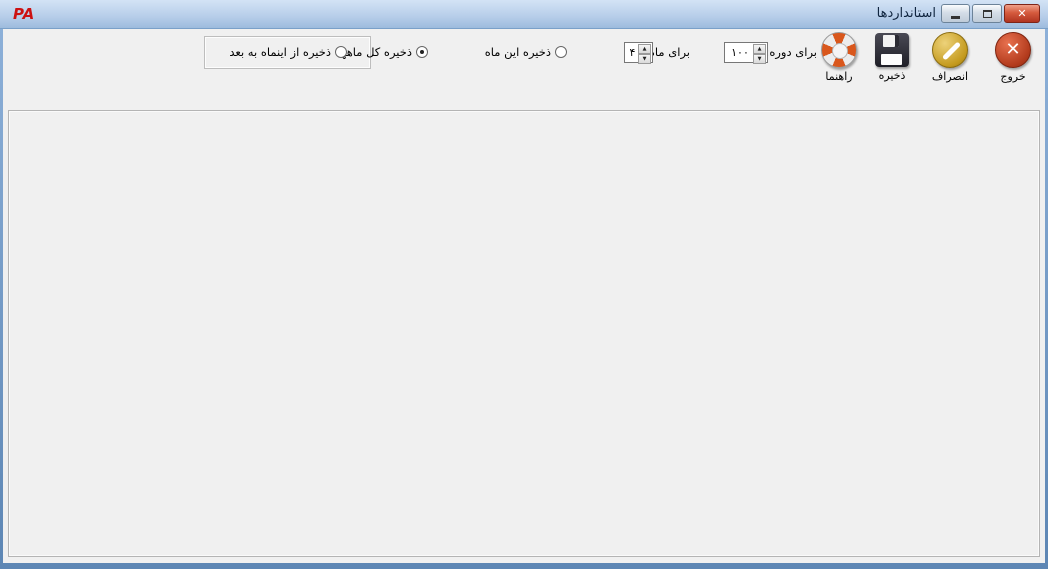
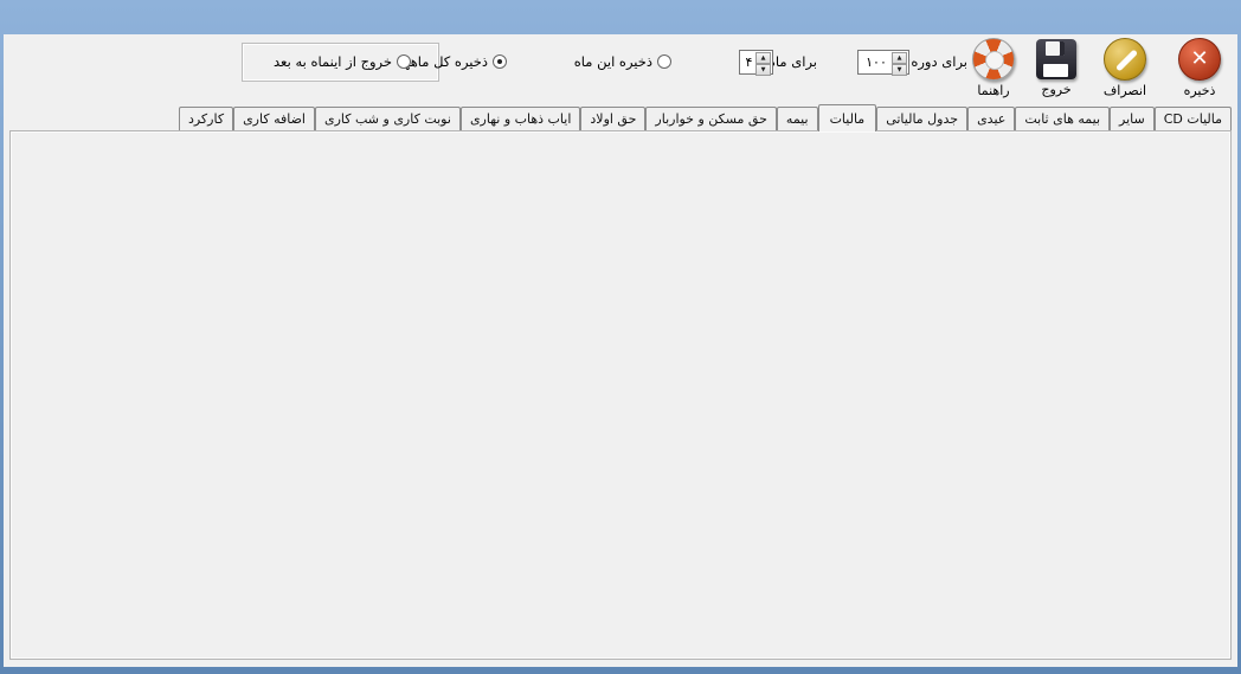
- PA
- استانداردها
- ✕
- خروج
+ ذخیره
  انصراف
- ذخیره
+ خروج
  راهنما
  برای دوره
  ۱۰۰
  برای ما
  ۴
  ذخیره این ماه
  ذخیره کل ماه
- ذخیره از اینماه به بعد
+ خروج از اینماه به بعد
+ مالیات CD
+ سایر
+ بیمه های ثابت
+ عیدی
+ جدول مالیاتی
+ مالیات
+ بیمه
+ حق مسکن و خواربار
+ حق اولاد
+ ایاب ذهاب و نهاری
+ نوبت کاری و شب کاری
+ اضافه کاری
+ کارکرد
